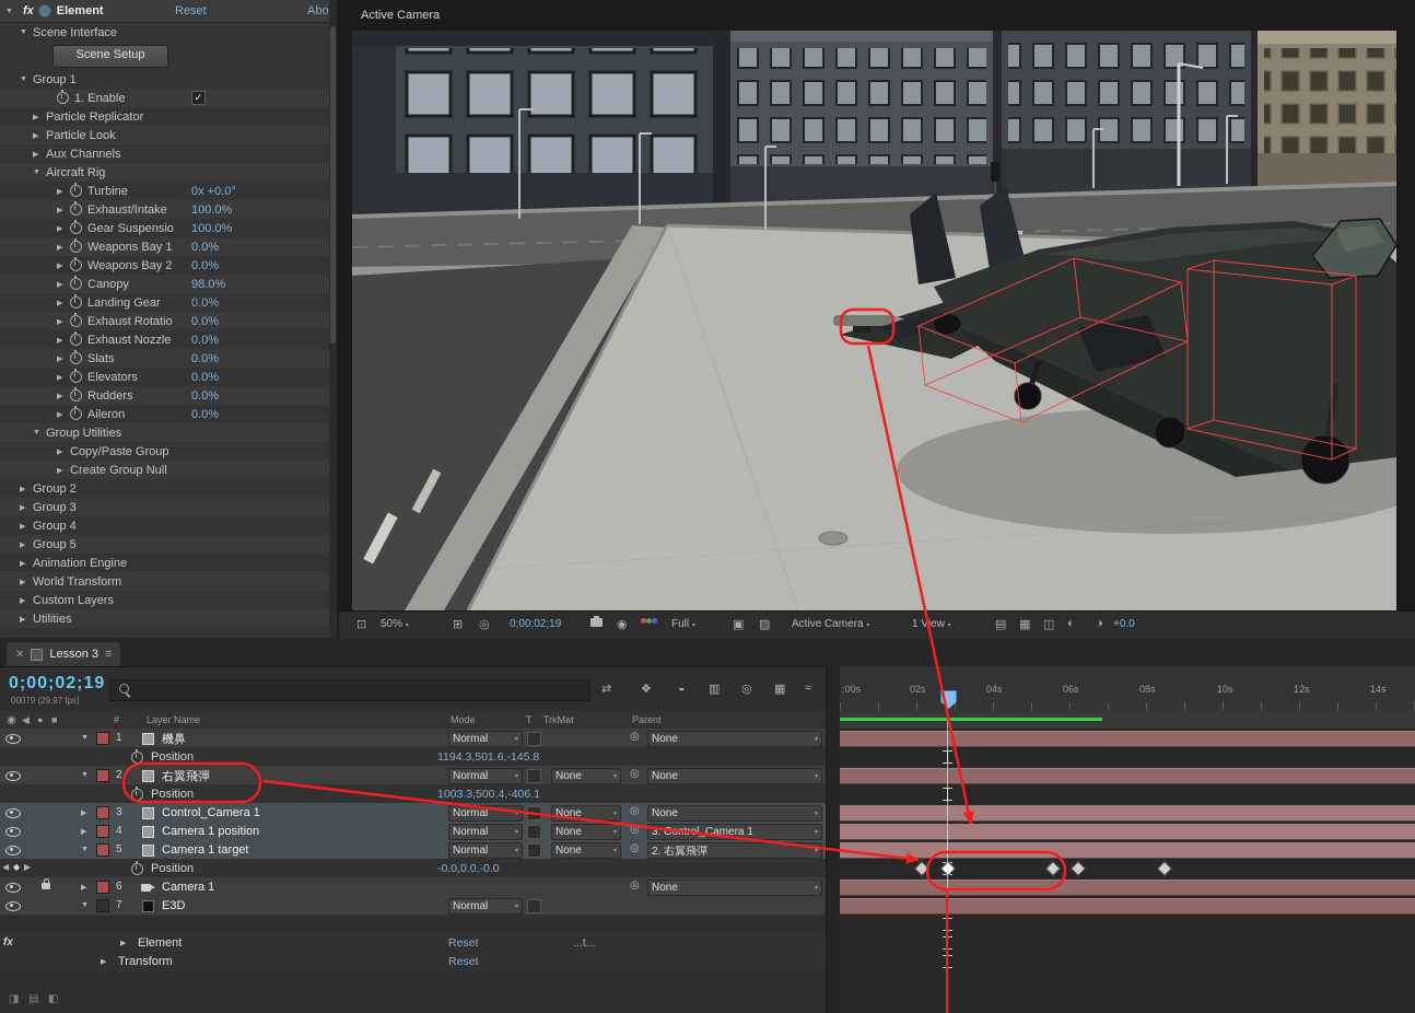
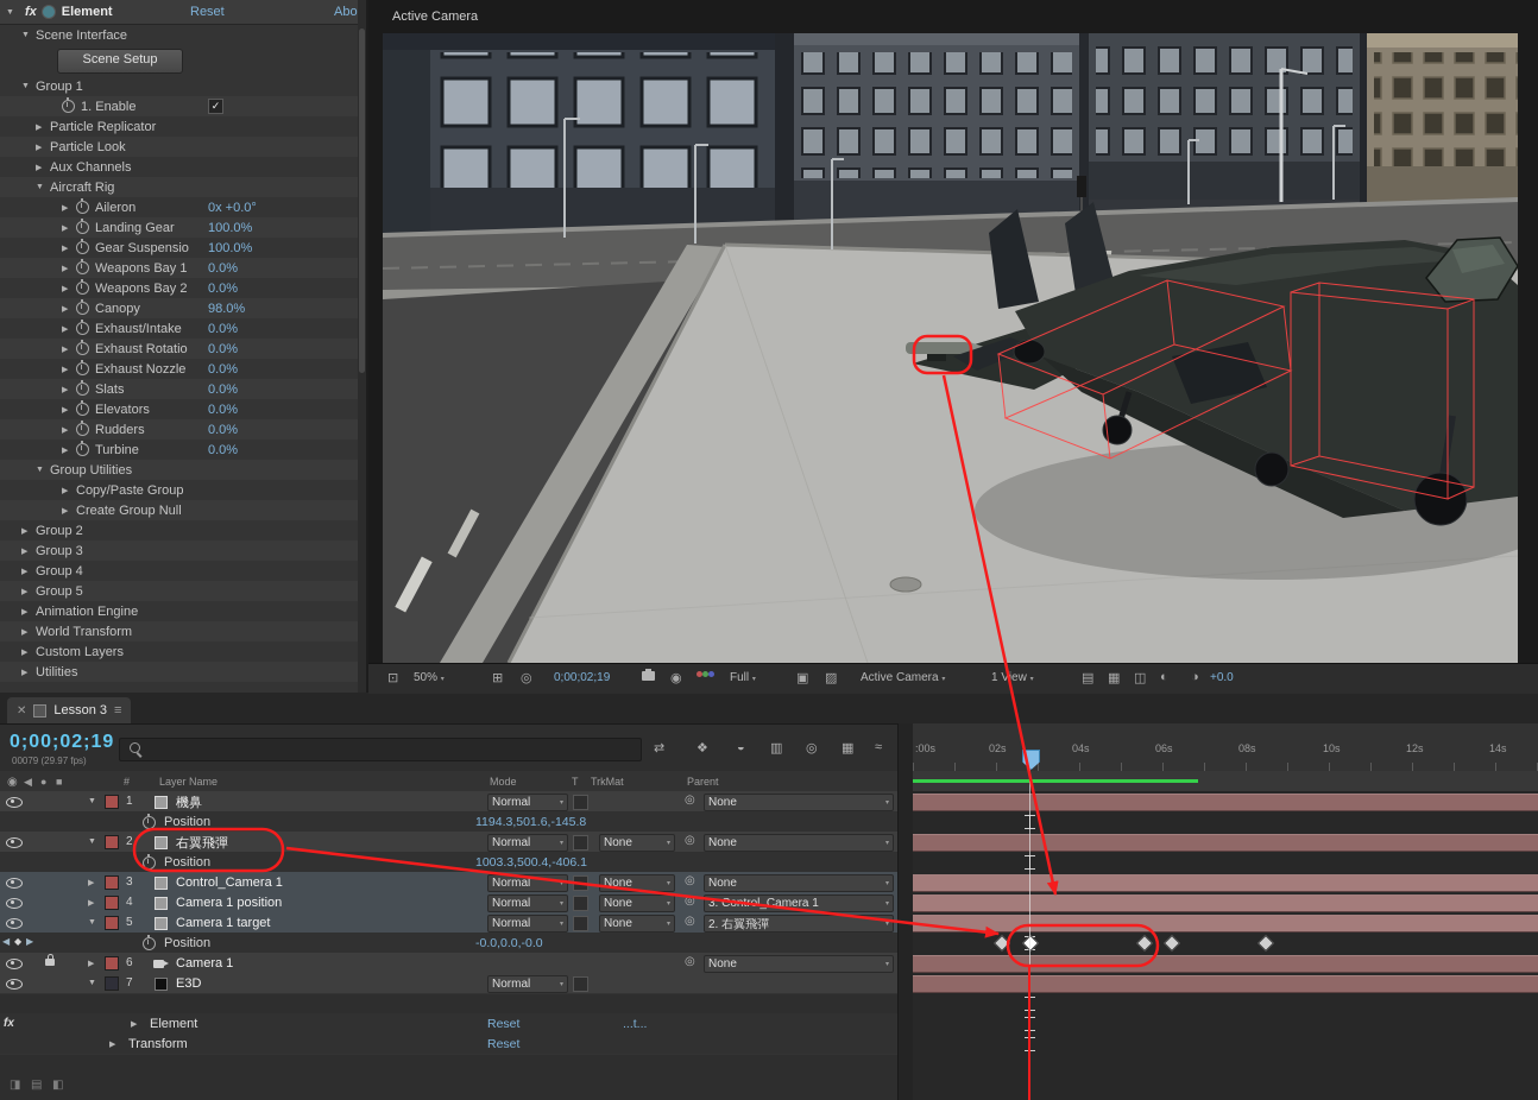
  fx
  Element
  Reset
  Abo
  Scene Interface
  Scene Setup
  Group 1
  1. Enable
  ✓
  Particle Replicator
  Particle Look
  Aux Channels
  Aircraft Rig
- Turbine
+ Aileron
  0x +0.0°
- Exhaust/Intake
+ Landing Gear
  100.0%
  Gear Suspensio
  100.0%
  Weapons Bay 1
  0.0%
  Weapons Bay 2
  0.0%
  Canopy
  98.0%
- Landing Gear
+ Exhaust/Intake
  0.0%
  Exhaust Rotatio
  0.0%
  Exhaust Nozzle
  0.0%
  Slats
  0.0%
  Elevators
  0.0%
  Rudders
  0.0%
- Aileron
+ Turbine
  0.0%
  Group Utilities
  Copy/Paste Group
  Create Group Null
  Group 2
  Group 3
  Group 4
  Group 5
  Animation Engine
  World Transform
  Custom Layers
  Utilities
  Active Camera
  ⊡
  50%
  ⊞
  ◎
  0;00;02;19
  ◉
  Full
  ▣
  ▨
  Active Camera
  ▤
  ▦
  ◫
  ◐
  ◑
  +0.0
  ✕
  Lesson 3
  ≡
  0;00;02;19
  00079 (29.97 fps)
  ⇄
  ❖
  ◒
  ▥
  ◎
  ▦
  ≈
  ◉
  ◀
  ●
  ■
  #
  Layer Name
  Mode
  T
  TrkMat
  Parent
  1
  機鼻
  Normal
  ◎
  None
  Position
  1194.3,501.6,-145.8
  2
  右翼飛彈
  Normal
  None
  ◎
  None
  Position
  1003.3,500.4,-406.1
  3
  Control_Camera 1
  Normal
  None
  ◎
  None
  4
  Camera 1 position
  Normal
  None
  ◎
  3. Co_Camera 1
  5
  Camera 1 target
  Normal
  None
  ◎
  2. 右翼飛彈
  ◀
  ◆
  ▶
  Position
  -0.0,0.0,-0.0
  6
  Camera 1
  ◎
  None
  7
  E3D
  Normal
  fx
  Element
  Reset
  ...t...
  Transform
  Reset
  ◨
  ▤
  ◧
  :00s
  02s
  04s
  06s
  08s
  10s
  12s
  14s
